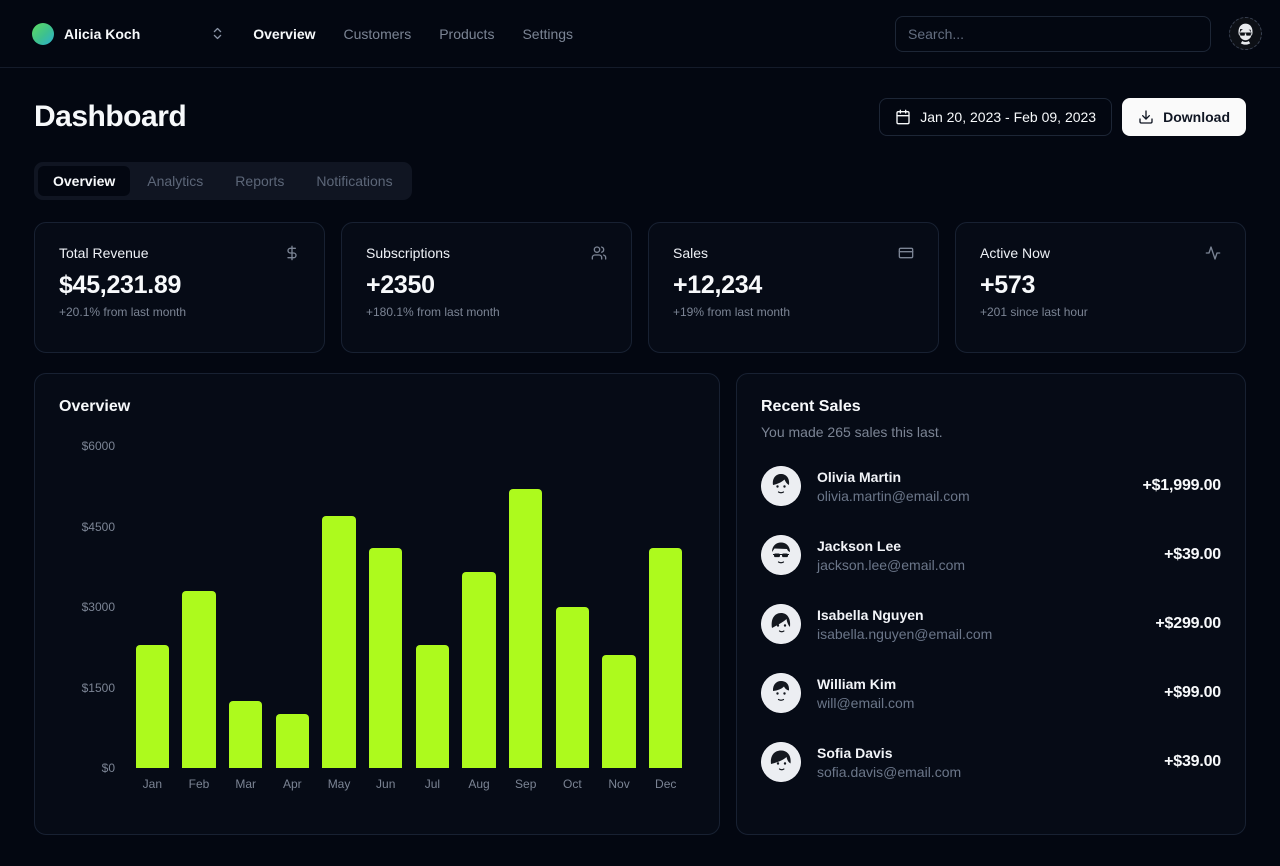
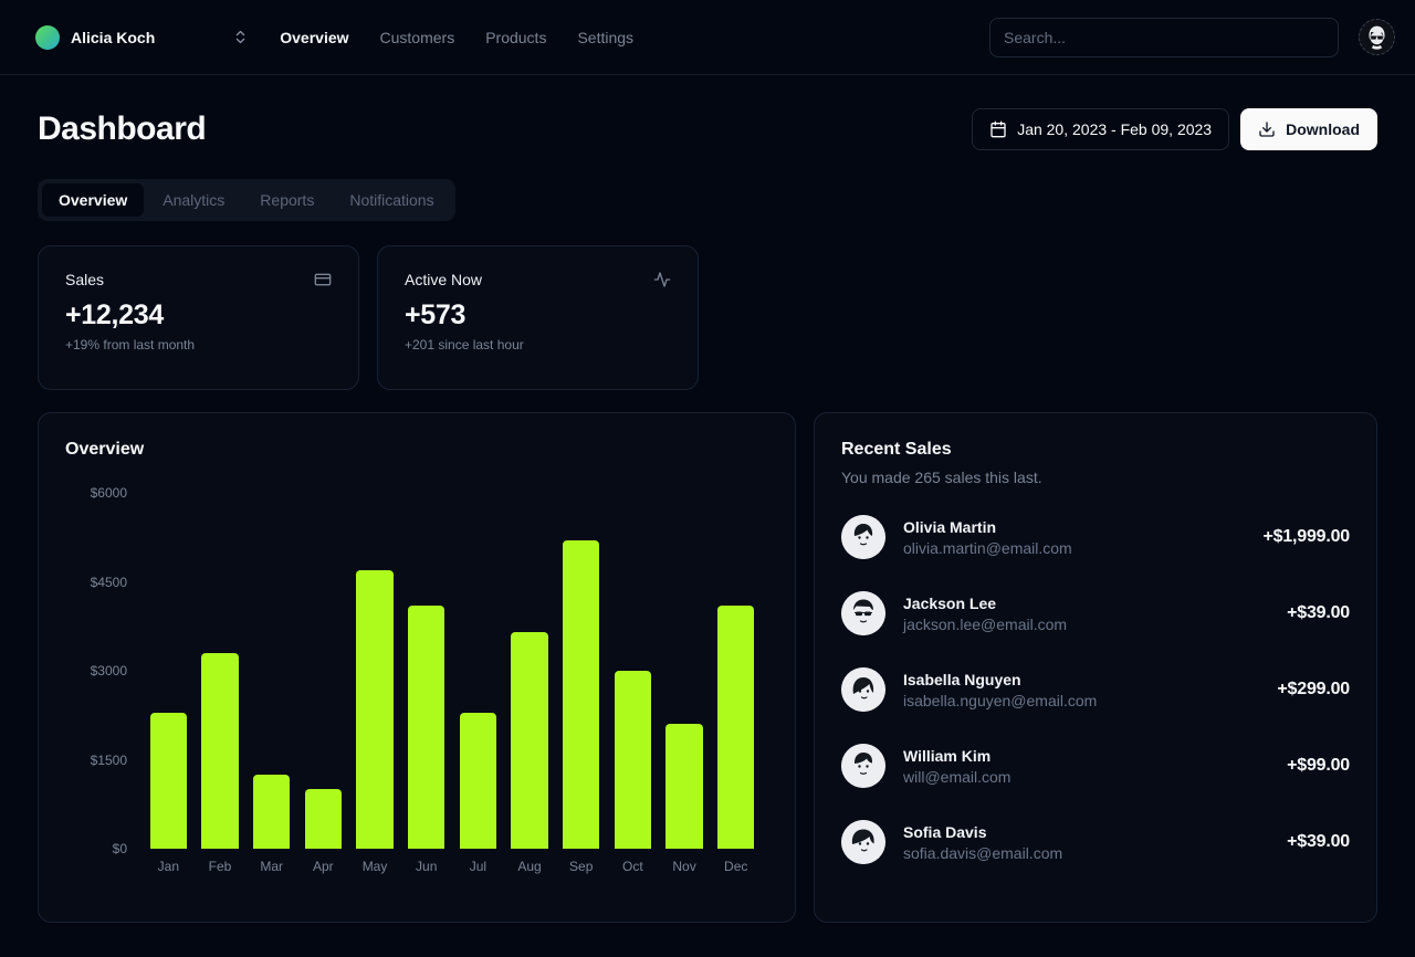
  Alicia Koch
  Overview
  Customers
  Products
  Settings
  Search...
  Dashboard
  Jan 20, 2023 - Feb 09, 2023
  Download
  Overview
  Analytics
  Reports
  Notifications
- Total Revenue
- $45,231.89
- +20.1% from last month
- Subscriptions
- +2350
- +180.1% from last month
  Sales
  +12,234
  +19% from last month
  Active Now
  +573
  +201 since last hour
  Overview
  $6000
  $4500
  $3000
  $1500
  $0
  Jan
  Feb
  Mar
  Apr
  May
  Jun
  Jul
  Aug
  Sep
  Oct
  Nov
  Dec
  Recent Sales
  You made 265 sales this last.
  Olivia Martin
  olivia.martin@email.com
  +$1,999.00
  Jackson Lee
  jackson.lee@email.com
  +$39.00
  Isabella Nguyen
  isabella.nguyen@email.com
  +$299.00
  William Kim
  will@email.com
  +$99.00
  Sofia Davis
  sofia.davis@email.com
  +$39.00
